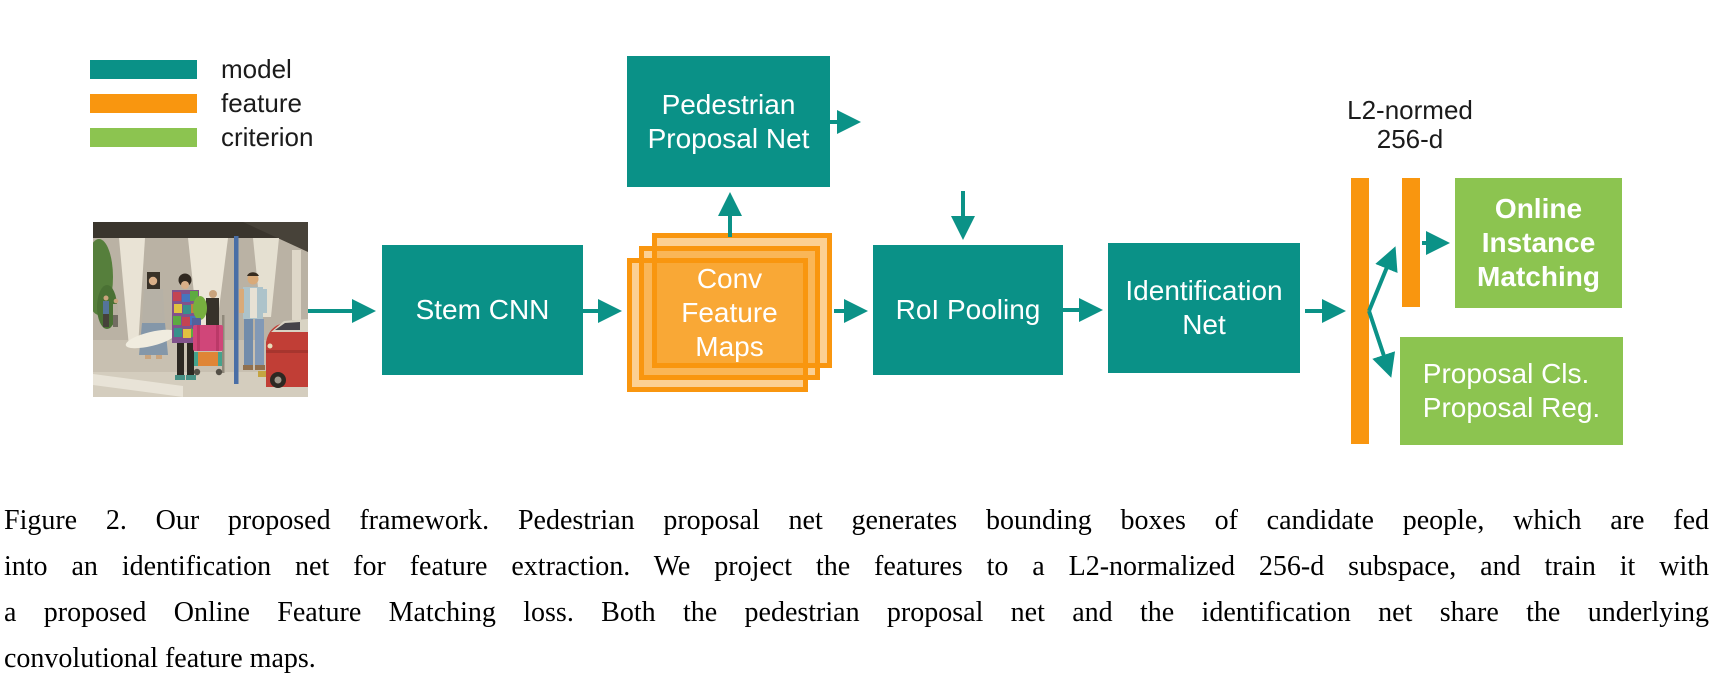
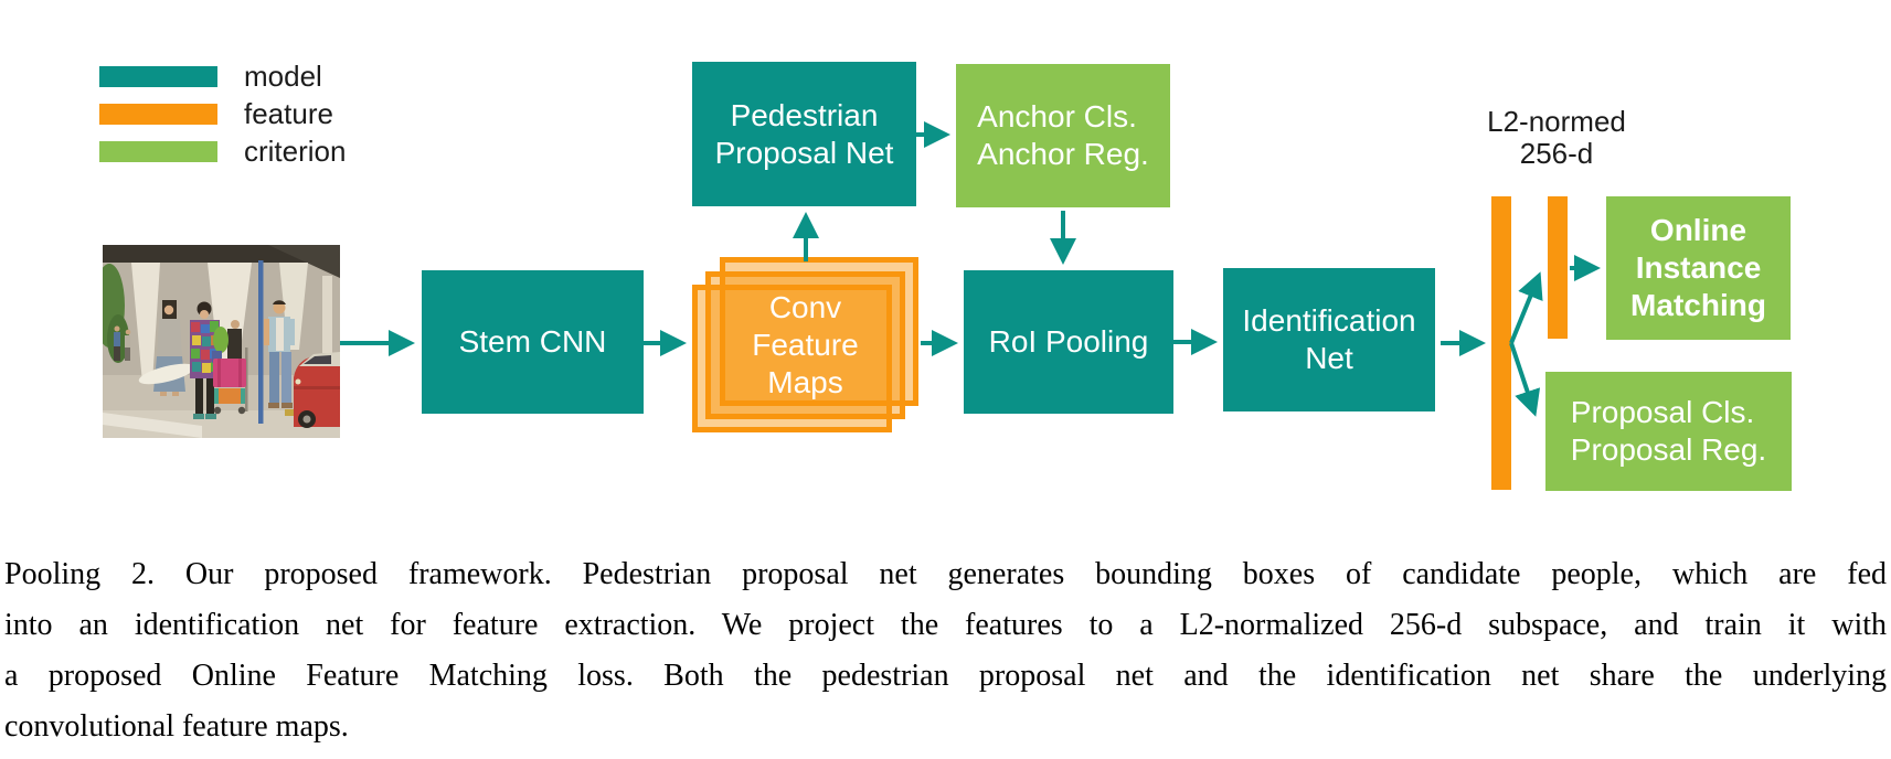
  model
  feature
  criterion
  Stem CNN
  Pedestrian
  Proposal Net
+ Anchor Cls.
+ Anchor Reg.
  RoI Pooling
  Identification
  Net
  Online
  Instance
  Matching
  Proposal Cls.
  Proposal Reg.
  Conv
  Feature
  Maps
  L2-normed
  256-d
- Figure 2. Our proposed framework. Pedestrian proposal net generates bounding boxes of candidate people, which are fed
+ Pooling 2. Our proposed framework. Pedestrian proposal net generates bounding boxes of candidate people, which are fed
  into an identification net for feature extraction. We project the features to a L2-normalized 256-d subspace, and train it with
  a proposed Online Feature Matching loss. Both the pedestrian proposal net and the identification net share the underlying
  convolutional feature maps.
